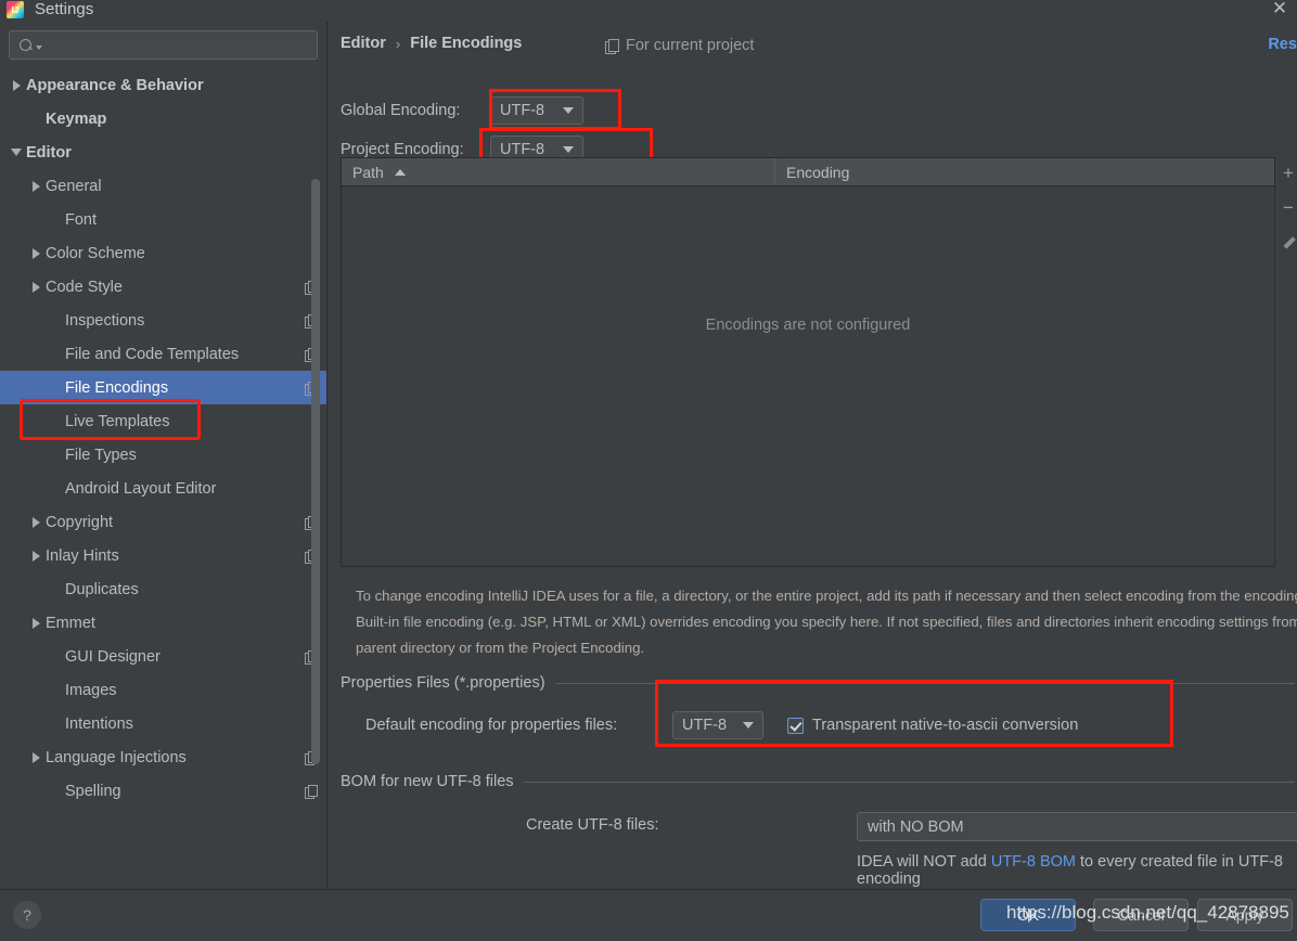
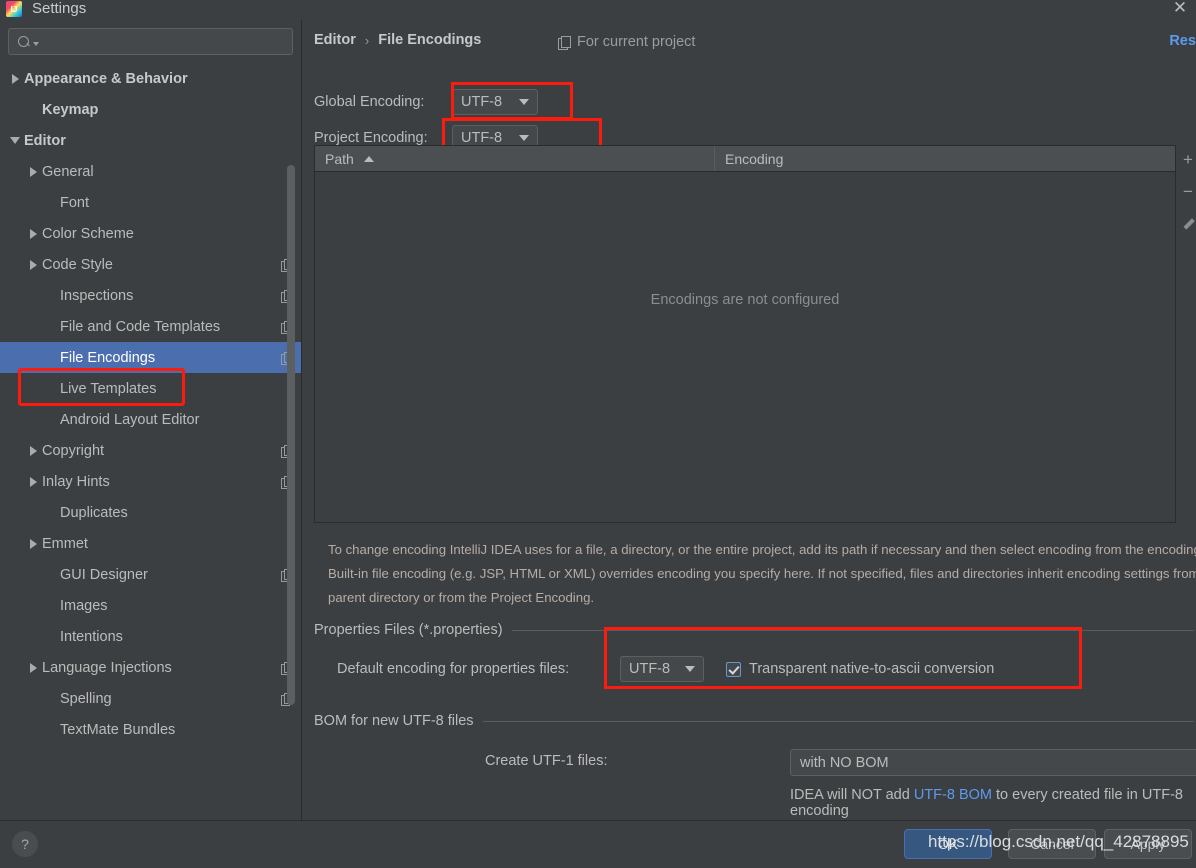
  IJ
  Settings
  ✕
  Appearance & Behavior
  Keymap
  Editor
  General
  Font
  Color Scheme
  Code Style
  Inspections
  File and Code Templates
  File Encodings
  Live Templates
- File Types
  Android Layout Editor
  Copyright
  Inlay Hints
  Duplicates
  Emmet
  GUI Designer
  Images
  Intentions
  Language Injections
  Spelling
+ TextMate Bundles
  Editor
  ›
  File Encodings
  For current project
  Res
  Global Encoding:
  UTF-8
  Project Encoding:
  UTF-8
  Path
  Encoding
  Encodings are not configured
  +
  −
  To change encoding IntelliJ IDEA uses for a file, a directory, or the entire project, add its path if necessary and then select encoding from the encodin Built-in file encoding (e.g. JSP, HTML or XML) overrides encoding you specify here. If not specified, files and directories inherit encoding settings from parent directory or from the Project Encoding.
  Properties Files (*.properties)
  Default encoding for properties files:
  UTF-8
  Transparent native-to-ascii conversion
  BOM for new UTF-8 files
- Create UTF-8 files:
+ Create UTF-1 files:
  with NO BOM
  IDEA will NOT add UTF-8 BOM to every created file in UTF-8 encoding
  ?
  OK
  Cancel
  Apply
  https://blog.csdn.net/qq_42878895
